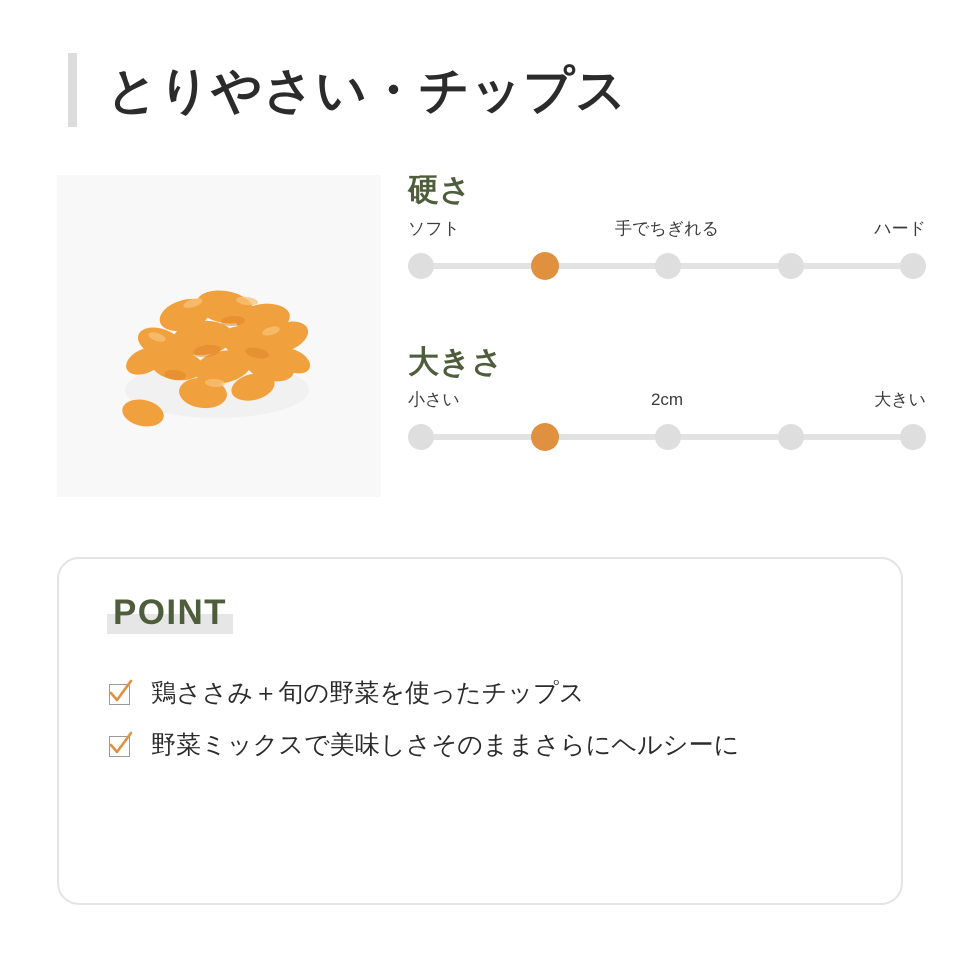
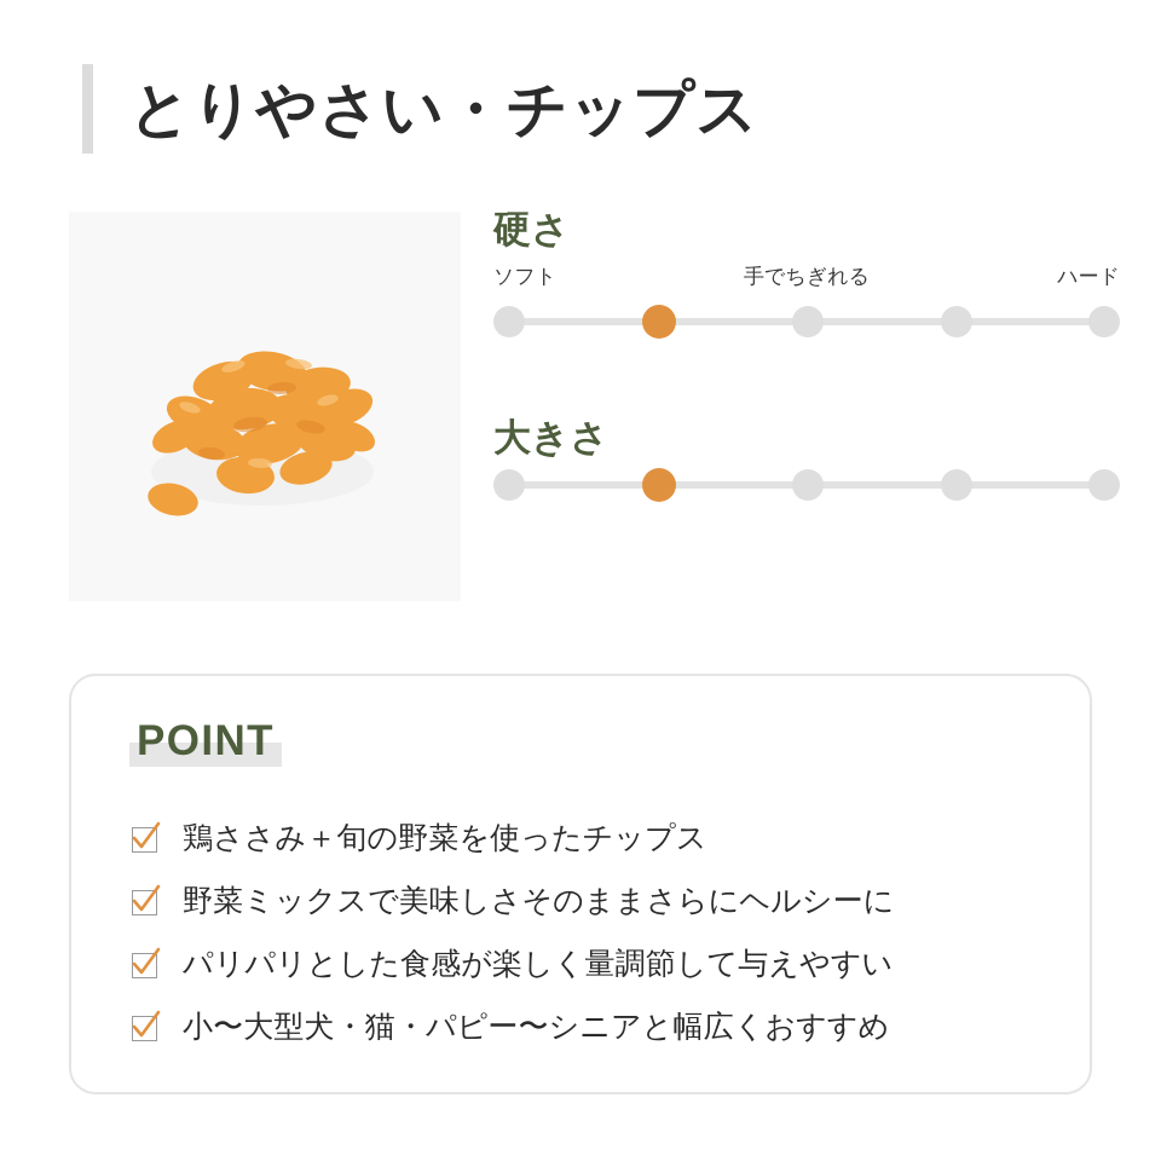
  とりやさい・チップス
  硬さ
  ソフト
  手でちぎれる
  ハード
  大きさ
- 小さい
- 2cm
- 大きい
  POINT
  鶏ささみ＋旬の野菜を使ったチップス
  野菜ミックスで美味しさそのままさらにヘルシーに
+ パリパリとした食感が楽しく量調節して与えやすい
+ 小〜大型犬・猫・パピー〜シニアと幅広くおすすめ
